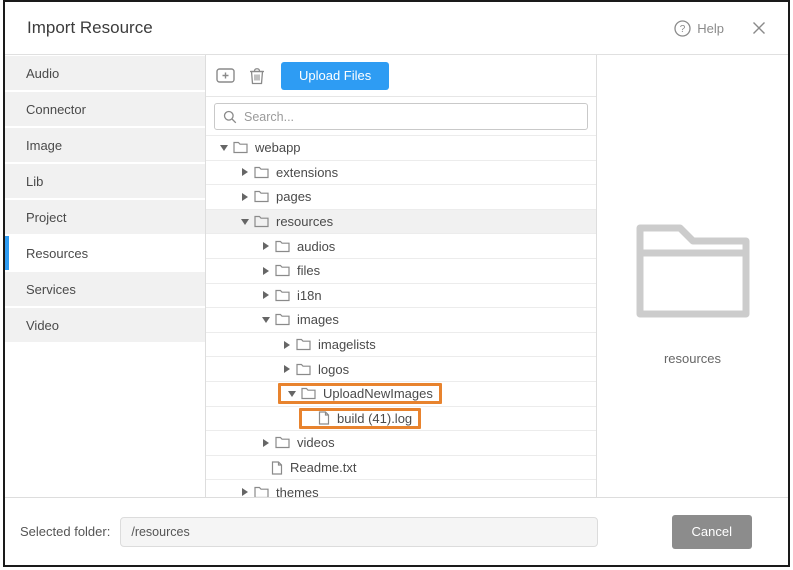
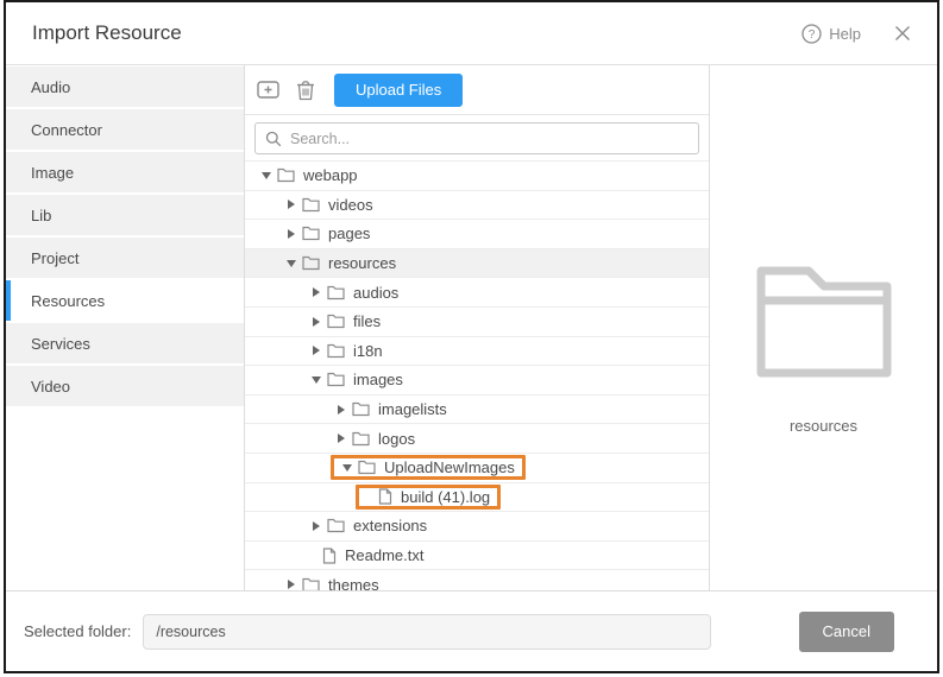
  Import Resource
  ?
  Help
  Audio
  Connector
  Image
  Lib
  Project
  Resources
  Services
  Video
  Upload Files
  Search...
  webapp
- extensions
+ videos
  pages
  resources
  audios
  files
  i18n
  images
  imagelists
  logos
  UploadNewImages
  build (41).log
- videos
+ extensions
  Readme.txt
  themes
  resources
  Selected folder:
  /resources
  Cancel
